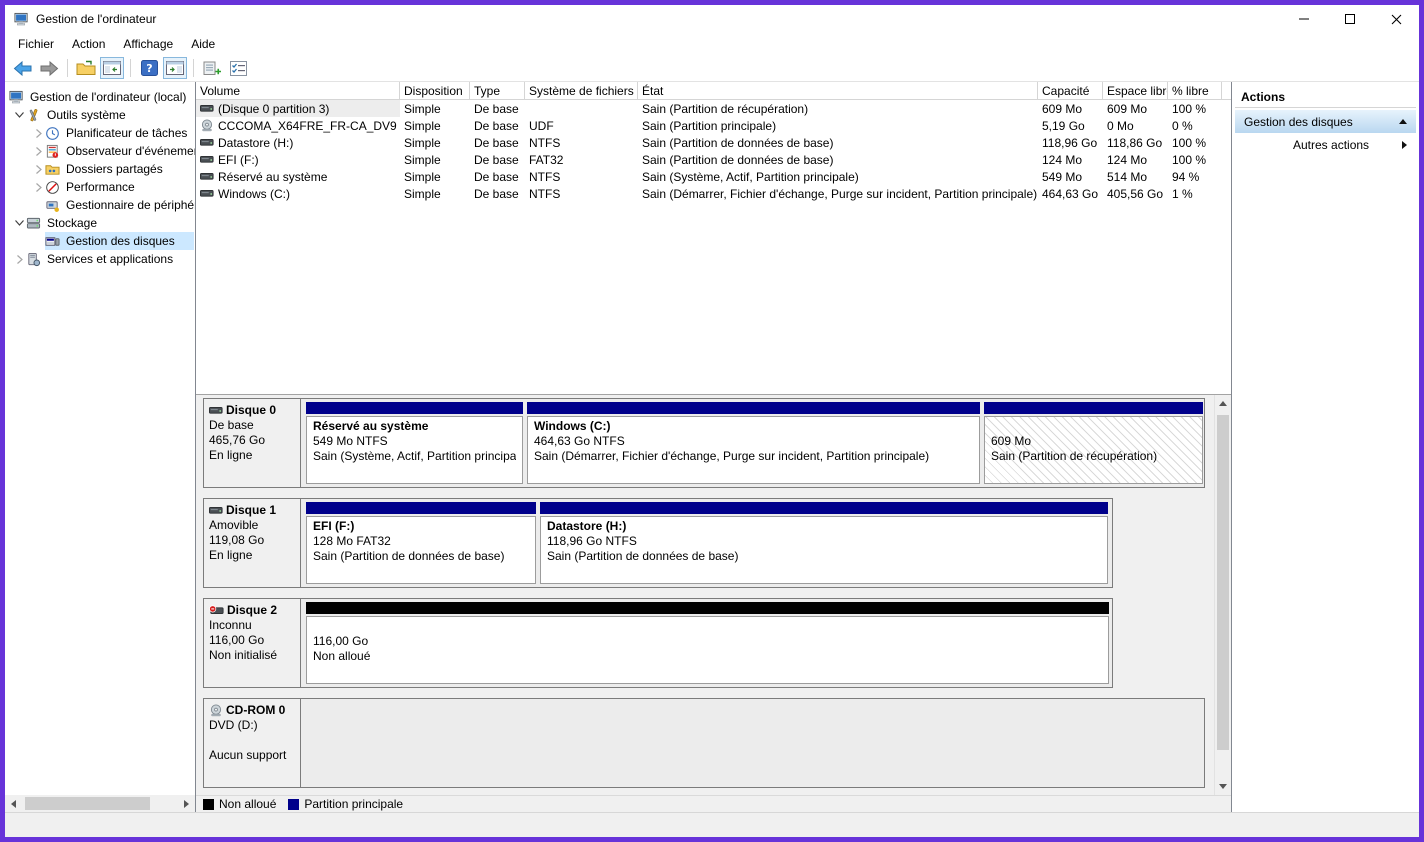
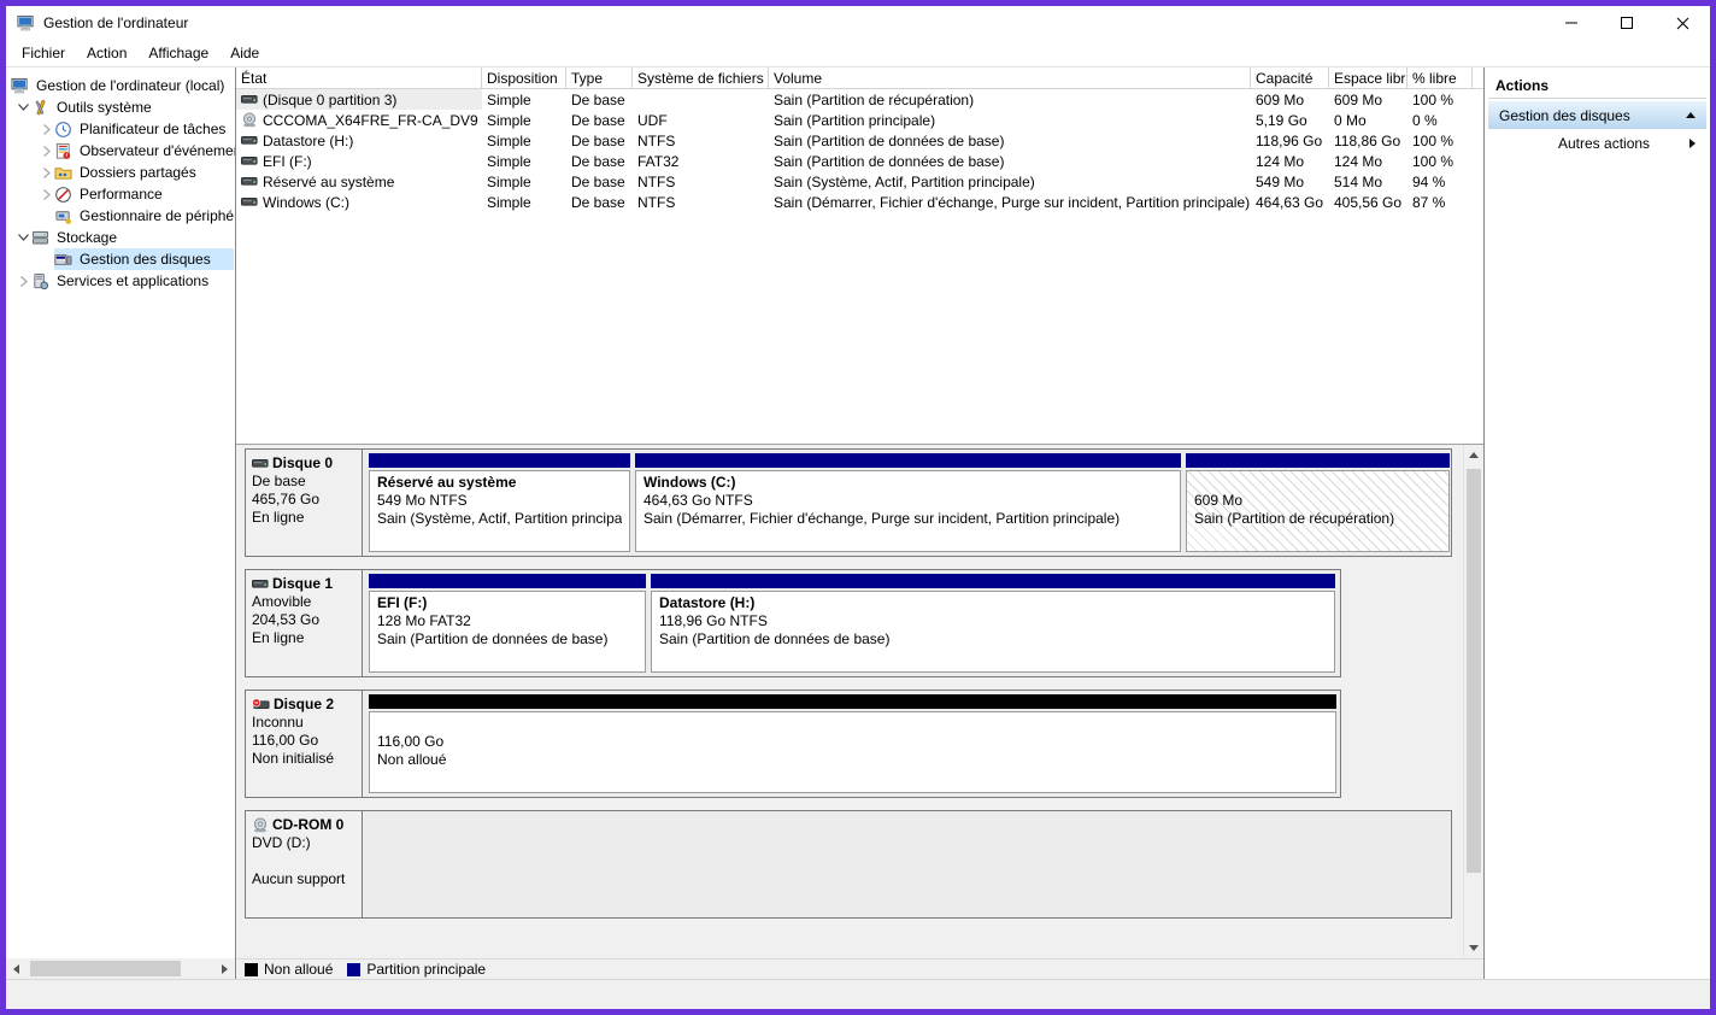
  Gestion de l'ordinateur
  Fichier
  Action
  Affichage
  Aide
- ?
  Gestion de l'ordinateur (local)
  Outils système
  Planificateur de tâches
  Observateur d'événeme
  Dossiers partagés
  Performance
  Gestionnaire de périphé
  Stockage
  Gestion des disques
  Services et applications
- Volume
+ État
  Disposition
  Type
  Système de fichiers
- État
+ Volume
  Capacité
  Espace libr
  % libre
  (Disque 0 partition 3)
  Simple
  De base
  Sain (Partition de récupération)
  609 Mo
  609 Mo
  100 %
  CCCOMA_X64FRE_FR-CA_DV9
  Simple
  De base
  UDF
  Sain (Partition principale)
  5,19 Go
  0 Mo
  0 %
  Datastore (H:)
  Simple
  De base
  NTFS
  Sain (Partition de données de base)
  118,96 Go
  118,86 Go
  100 %
  EFI (F:)
  Simple
  De base
  FAT32
  Sain (Partition de données de base)
  124 Mo
  124 Mo
  100 %
  Réservé au système
  Simple
  De base
  NTFS
  Sain (Système, Actif, Partition principale)
  549 Mo
  514 Mo
  94 %
  Windows (C:)
  Simple
  De base
  NTFS
  Sain (Démarrer, Fichier d'échange, Purge sur incident, Partition principale)
  464,63 Go
  405,56 Go
- 1 %
+ 87 %
  Disque 0
  De base
  465,76 Go
  En ligne
  Réservé au système
  549 Mo NTFS
  Sain (Système, Actif, Partition principa
  Windows (C:)
  464,63 Go NTFS
  Sain (Démarrer, Fichier d'échange, Purge sur incident, Partition principale)
  609 Mo
  Sain (Partition de récupération)
  Disque 1
  Amovible
- 119,08 Go
+ 204,53 Go
  En ligne
  EFI (F:)
  128 Mo FAT32
  Sain (Partition de données de base)
  Datastore (H:)
  118,96 Go NTFS
  Sain (Partition de données de base)
  Disque 2
  Inconnu
  116,00 Go
  Non initialisé
  116,00 Go
  Non alloué
  CD-ROM 0
  DVD (D:)
  Aucun support
  Non alloué
  Partition principale
  Actions
  Gestion des disques
  Autres actions
